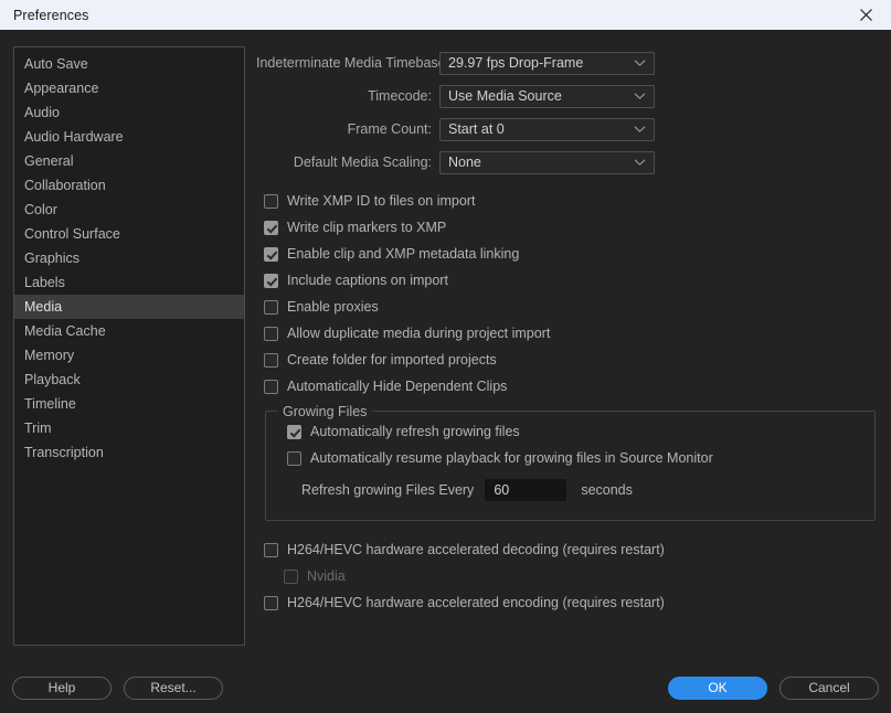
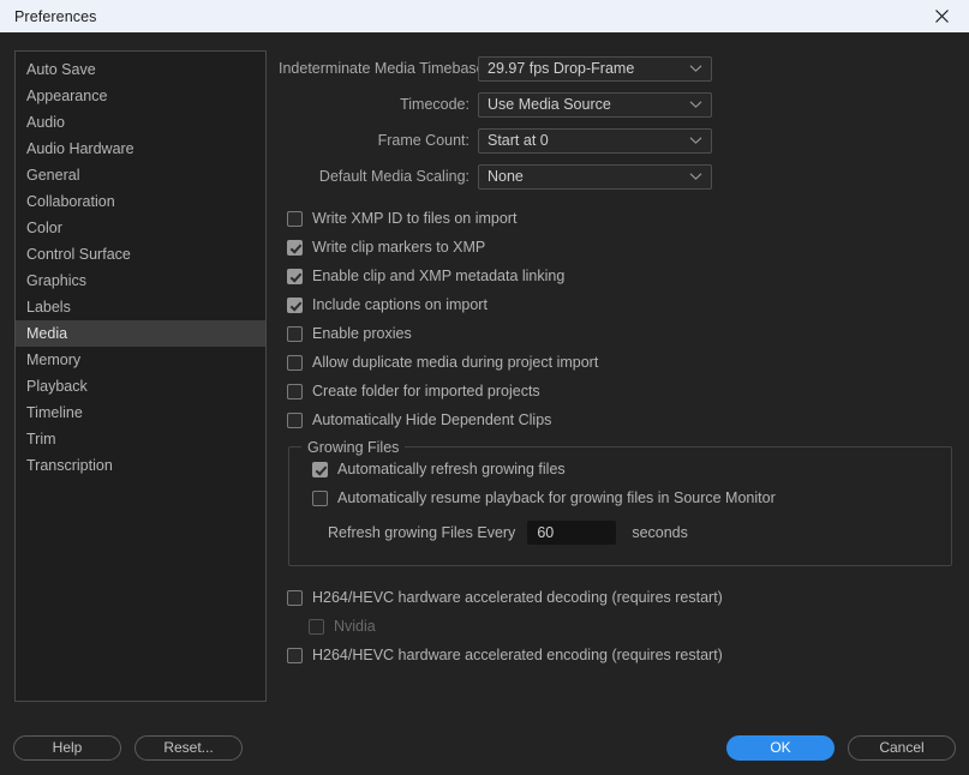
  Preferences
  Auto Save
  Appearance
  Audio
  Audio Hardware
  General
  Collaboration
  Color
  Control Surface
  Graphics
  Labels
  Media
- Media Cache
  Memory
  Playback
  Timeline
  Trim
  Transcription
  Indeterminate Media Timebas
  29.97 fps Drop-Frame
  Timecode:
  Use Media Source
  Frame Count:
  Start at 0
  Default Media Scaling:
  None
  Write XMP ID to files on import
  Write clip markers to XMP
  Enable clip and XMP metadata linking
  Include captions on import
  Enable proxies
  Allow duplicate media during project import
  Create folder for imported projects
  Automatically Hide Dependent Clips
  Growing Files
  Automatically refresh growing files
  Automatically resume playback for growing files in Source Monitor
  Refresh growing Files Every
  60
  seconds
  H264/HEVC hardware accelerated decoding (requires restart)
  Nvidia
  H264/HEVC hardware accelerated encoding (requires restart)
  Help
  Reset...
  OK
  Cancel
